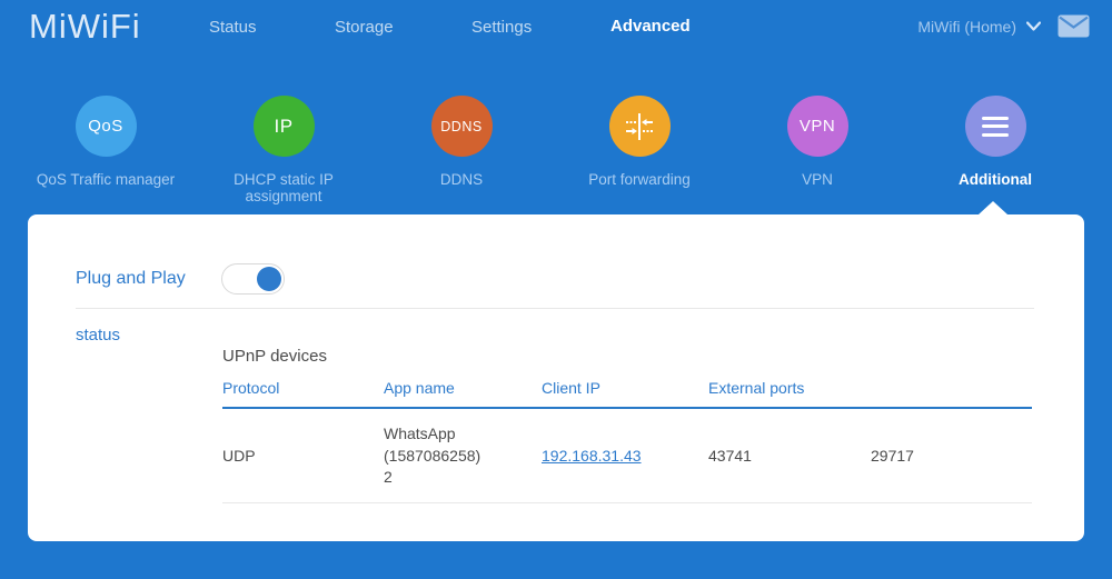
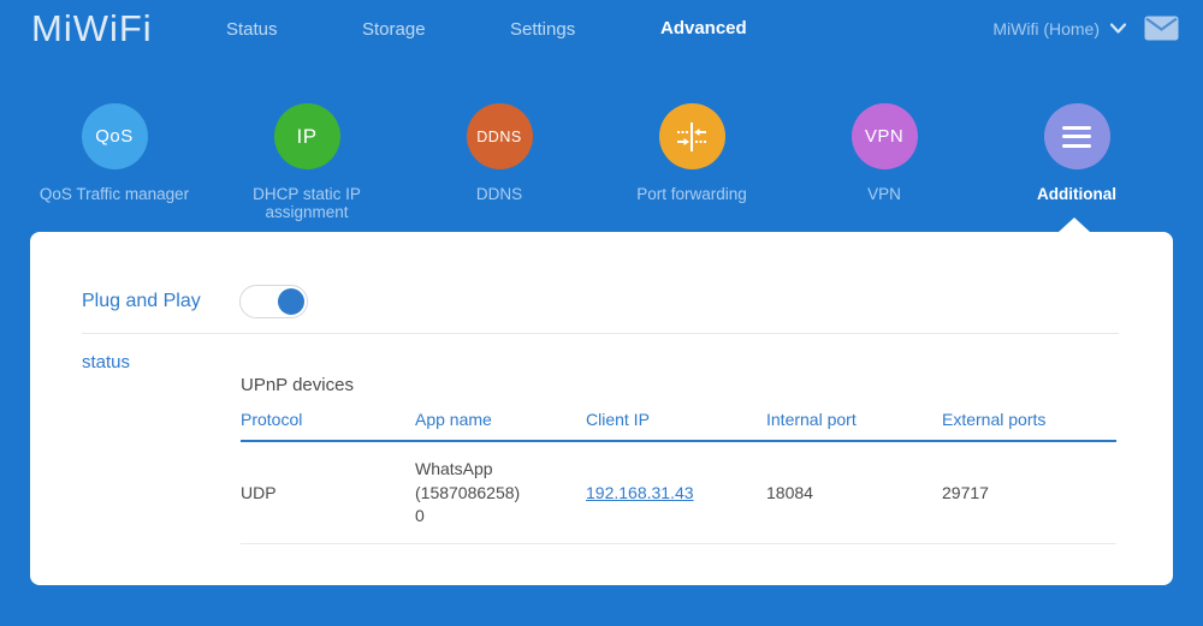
  MiWiFi
  Status
  Storage
  Settings
  Advanced
  MiWifi (Home)
  QoS
  QoS Traffic manager
  IP
  DHCP static IP assignment
  DDNS
  DDNS
  Port forwarding
  VPN
  VPN
  Additional
  Plug and Play
  status
  UPnP devices
  Protocol
  App name
  Client IP
+ Internal port
  External ports
  UDP
  WhatsApp (1587086258)
- 2
+ 0
  192.168.31.43
- 43741
+ 18084
  29717
